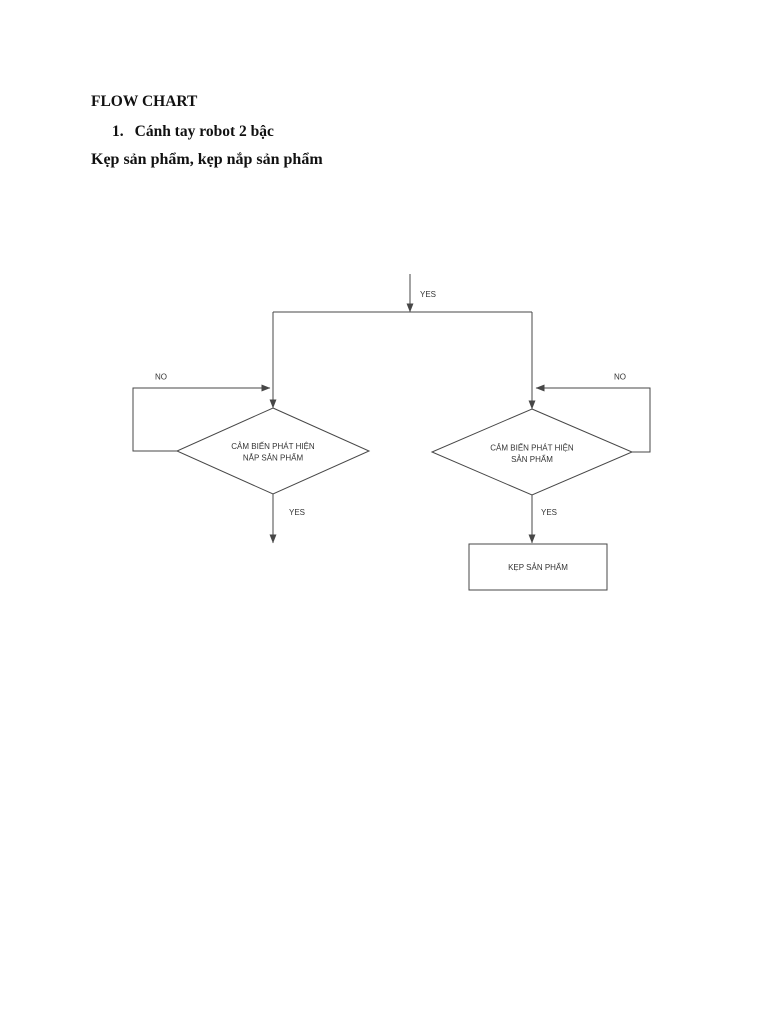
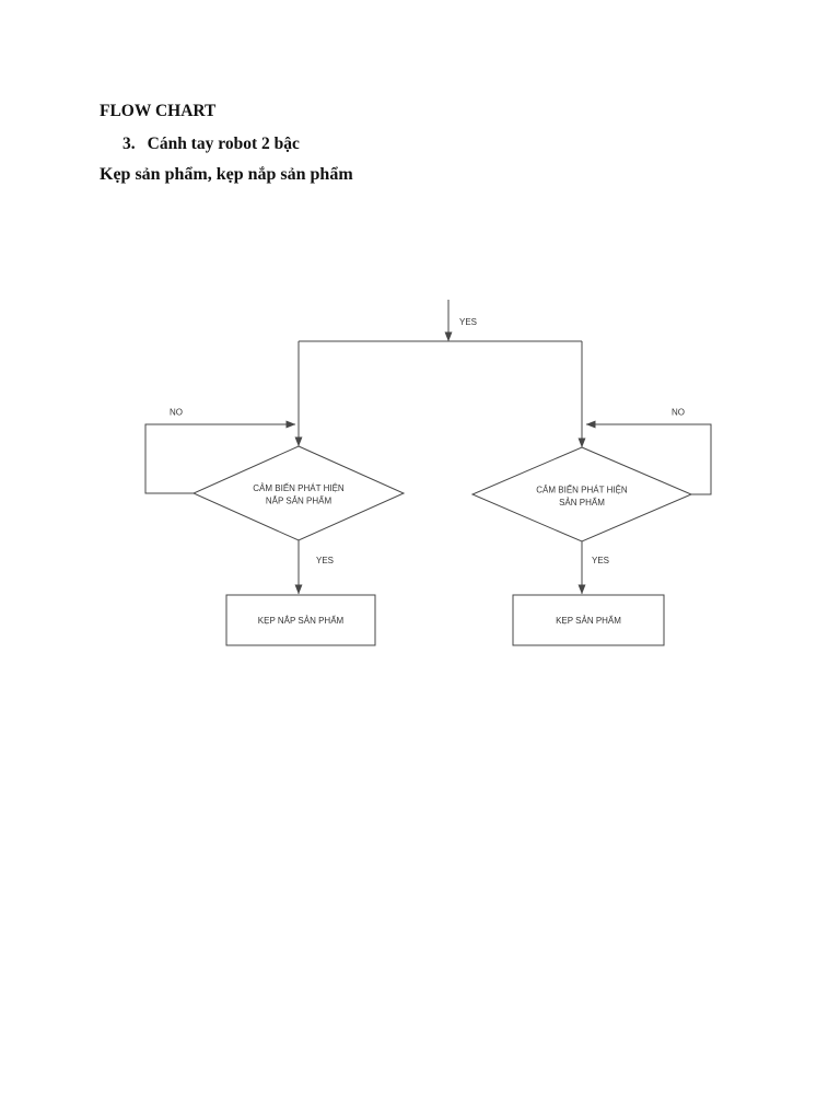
  FLOW CHART
- 1. Cánh tay robot 2 bậc
+ 3. Cánh tay robot 2 bậc
  Kẹp sản phẩm, kẹp nắp sản phẩm
  YES
  NO
  NO
  YES
  YES
  CẢM BIẾN PHÁT HIỆN
  NẮP SẢN PHẨM
  CẢM BIẾN PHÁT HIỆN
  SẢN PHẨM
+ KẸP NẮP SẢN PHẨM
  KẸP SẢN PHẨM
